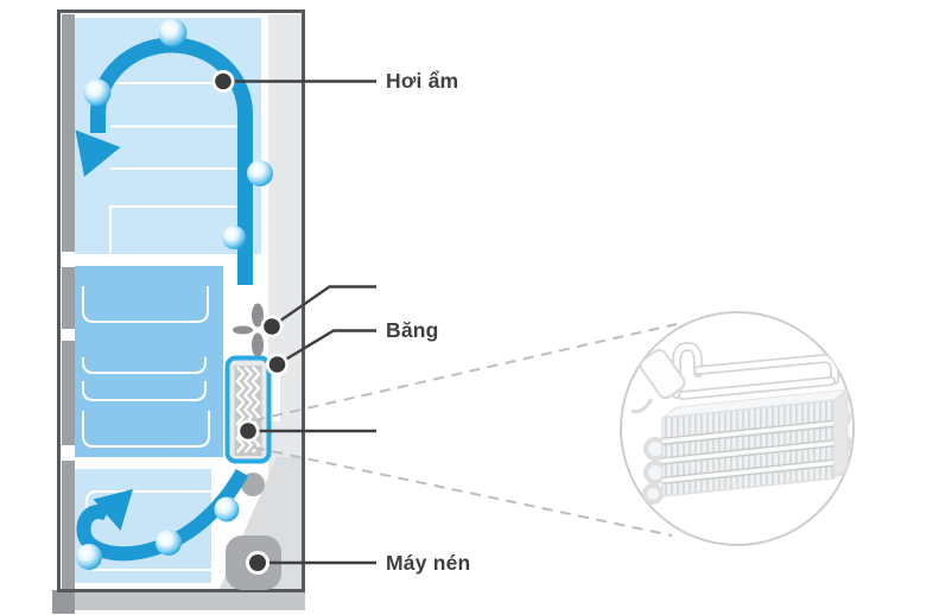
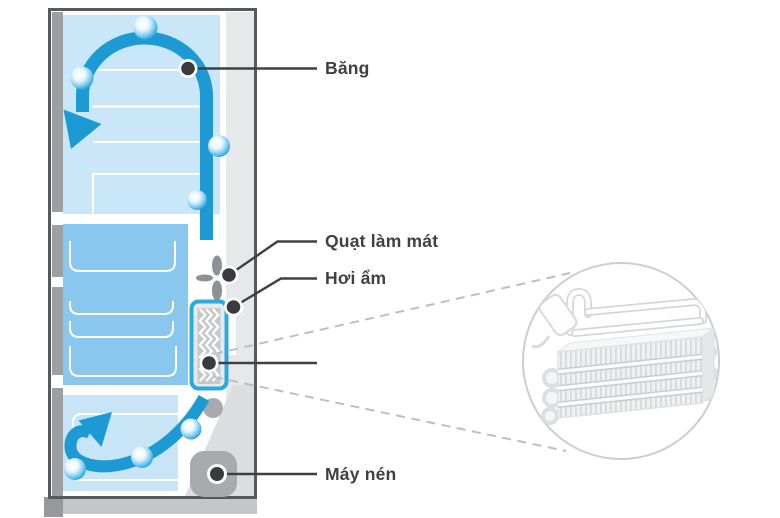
- Hơi ẩm
+ Băng
+ Quạt làm mát
- Băng
+ Hơi ẩm
  Máy nén
